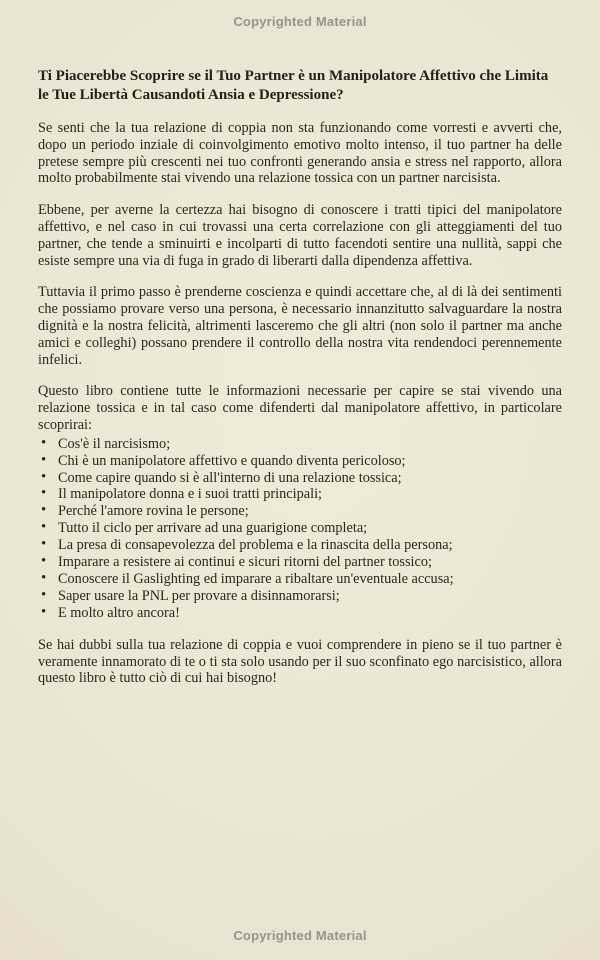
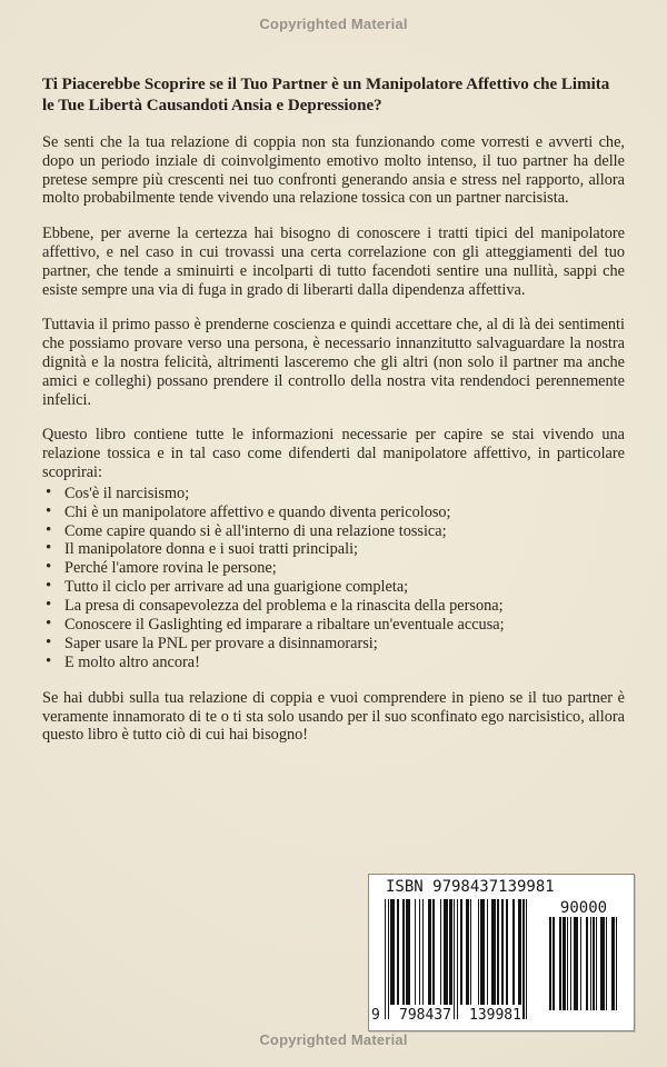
  Copyrighted Material
  Ti Piacerebbe Scoprire se il Tuo Partner è un Manipolatore Affettivo che Limita le Tue Libertà Causandoti Ansia e Depressione?
- Se senti che la tua relazione di coppia non sta funzionando come vorresti e avverti che, dopo un periodo inziale di coinvolgimento emotivo molto intenso, il tuo partner ha delle pretese sempre più crescenti nei tuo confronti generando ansia e stress nel rapporto, allora molto probabilmente stai vivendo una relazione tossica con un partner narcisista.
+ Se senti che la tua relazione di coppia non sta funzionando come vorresti e avverti che, dopo un periodo inziale di coinvolgimento emotivo molto intenso, il tuo partner ha delle pretese sempre più crescenti nei tuo confronti generando ansia e stress nel rapporto, allora molto probabilmente tende vivendo una relazione tossica con un partner narcisista.
  Ebbene, per averne la certezza hai bisogno di conoscere i tratti tipici del manipolatore affettivo, e nel caso in cui trovassi una certa correlazione con gli atteggiamenti del tuo partner, che tende a sminuirti e incolparti di tutto facendoti sentire una nullità, sappi che esiste sempre una via di fuga in grado di liberarti dalla dipendenza affettiva.
  Tuttavia il primo passo è prenderne coscienza e quindi accettare che, al di là dei sentimenti che possiamo provare verso una persona, è necessario innanzitutto salvaguardare la nostra dignità e la nostra felicità, altrimenti lasceremo che gli altri (non solo il partner ma anche amici e colleghi) possano prendere il controllo della nostra vita rendendoci perennemente infelici.
  Questo libro contiene tutte le informazioni necessarie per capire se stai vivendo una relazione tossica e in tal caso come difenderti dal manipolatore affettivo, in particolare scoprirai:
  Cos'è il narcisismo;
  Chi è un manipolatore affettivo e quando diventa pericoloso;
  Come capire quando si è all'interno di una relazione tossica;
  Il manipolatore donna e i suoi tratti principali;
  Perché l'amore rovina le persone;
  Tutto il ciclo per arrivare ad una guarigione completa;
  La presa di consapevolezza del problema e la rinascita della persona;
- Imparare a resistere ai continui e sicuri ritorni del partner tossico;
  Conoscere il Gaslighting ed imparare a ribaltare un'eventuale accusa;
  Saper usare la PNL per provare a disinnamorarsi;
  E molto altro ancora!
  Se hai dubbi sulla tua relazione di coppia e vuoi comprendere in pieno se il tuo partner è veramente innamorato di te o ti sta solo usando per il suo sconfinato ego narcisistico, allora questo libro è tutto ciò di cui hai bisogno!
+ ISBN 9798437139981
+ 9
+ 798437
+ 139981
+ 90000
  Copyrighted Material
